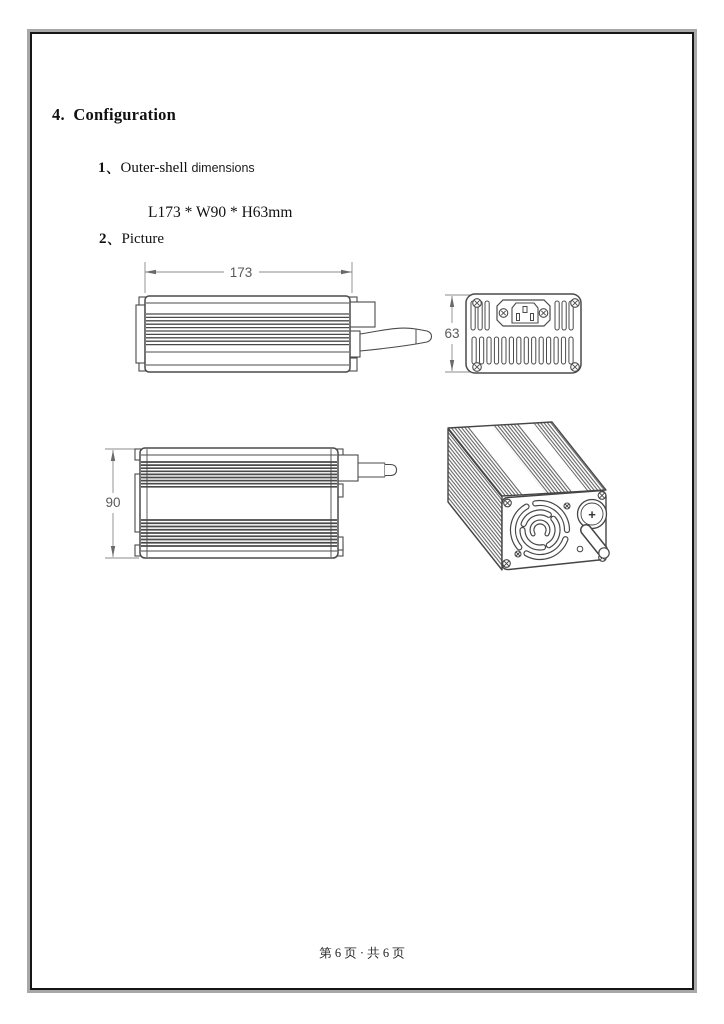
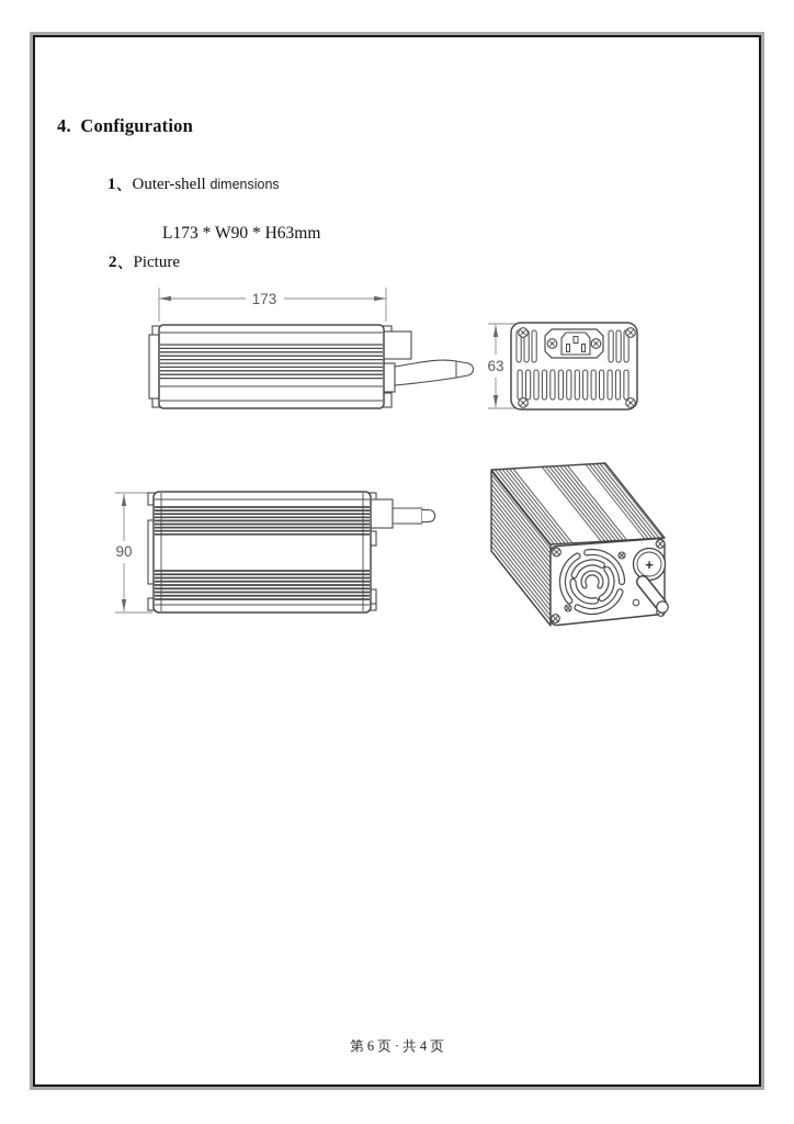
  4. Configuration
  1、Outer-shell dimensions
  L173 * W90 * H63mm
  2、Picture
  173
  63
  90
  +
- 第 6 页 · 共 6 页
+ 第 6 页 · 共 4 页
